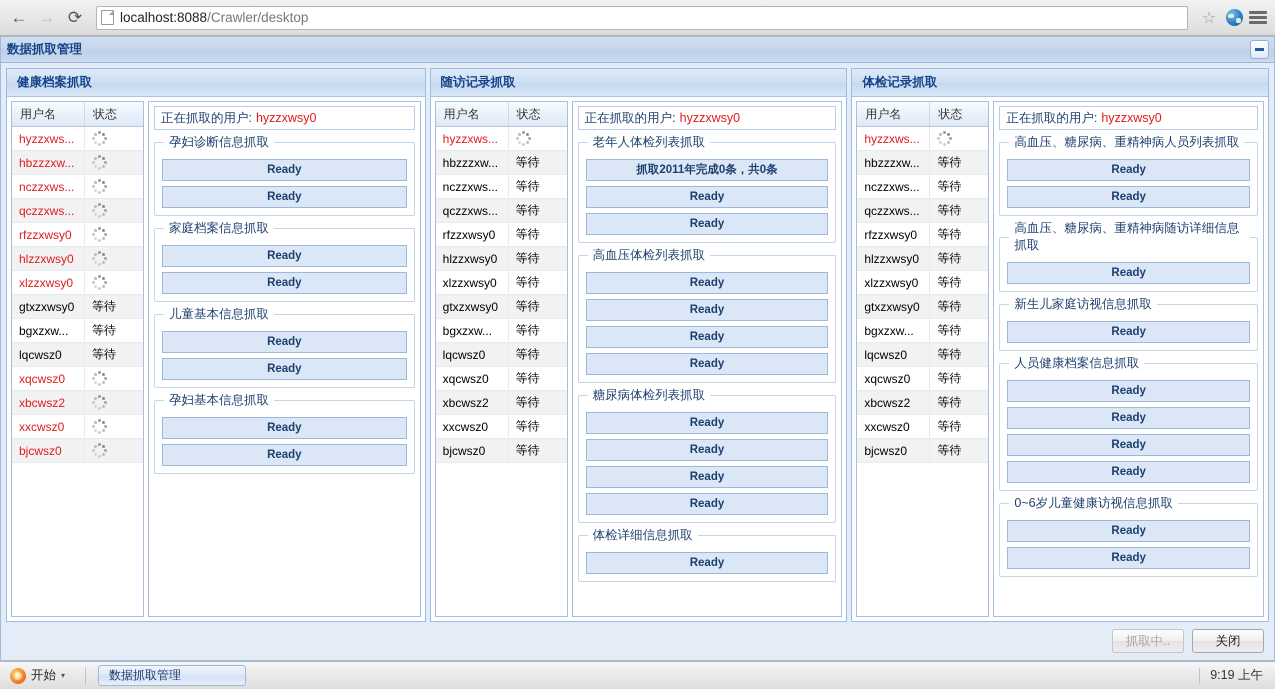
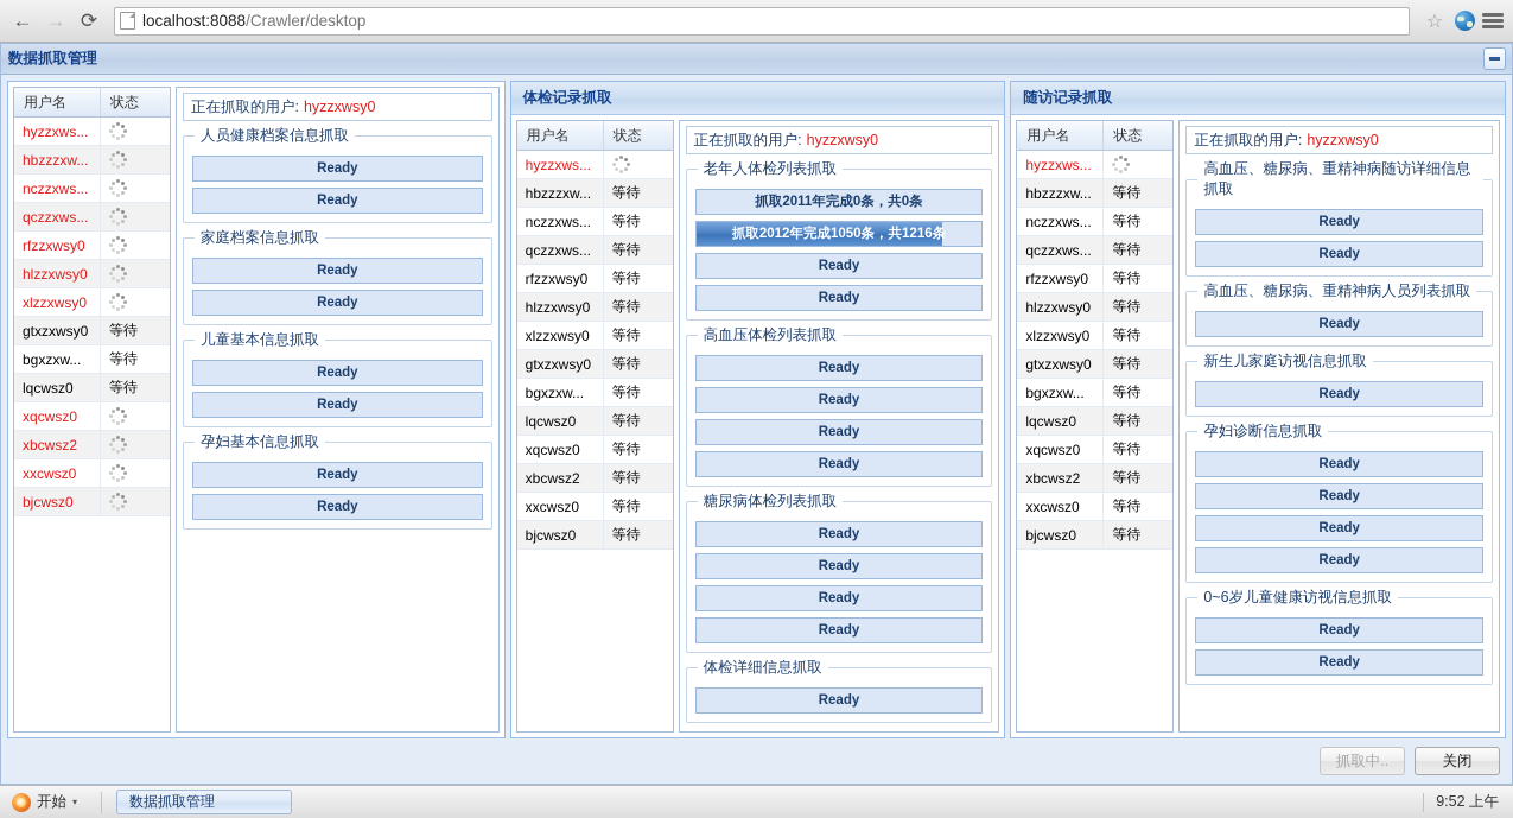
  ←
  →
  ⟳
  localhost:8088/Crawler/desktop
  ☆
  数据抓取管理
- 健康档案抓取
  用户名
  状态
  hyzzxws...
  hbzzzxw...
  nczzxws...
  qczzxws...
  rfzzxwsy0
  hlzzxwsy0
  xlzzxwsy0
  gtxzxwsy0
  等待
  bgxzxw...
  等待
  lqcwsz0
  等待
  xqcwsz0
  xbcwsz2
  xxcwsz0
  bjcwsz0
  正在抓取的用户:
  hyzzxwsy0
- 孕妇诊断信息抓取
+ 人员健康档案信息抓取
  Ready
  Ready
  家庭档案信息抓取
  Ready
  Ready
  儿童基本信息抓取
  Ready
  Ready
  孕妇基本信息抓取
  Ready
  Ready
- 随访记录抓取
+ 体检记录抓取
  用户名
  状态
  hyzzxws...
  hbzzzxw...
  等待
  nczzxws...
  等待
  qczzxws...
  等待
  rfzzxwsy0
  等待
  hlzzxwsy0
  等待
  xlzzxwsy0
  等待
  gtxzxwsy0
  等待
  bgxzxw...
  等待
  lqcwsz0
  等待
  xqcwsz0
  等待
  xbcwsz2
  等待
  xxcwsz0
  等待
  bjcwsz0
  等待
  正在抓取的用户:
  hyzzxwsy0
  老年人体检列表抓取
  抓取2011年完成0条，共0条
+ 抓取2012年完成1050条，共1216条
  Ready
  Ready
  高血压体检列表抓取
  Ready
  Ready
  Ready
  Ready
  糖尿病体检列表抓取
  Ready
  Ready
  Ready
  Ready
  体检详细信息抓取
  Ready
- 体检记录抓取
+ 随访记录抓取
  用户名
  状态
  hyzzxws...
  hbzzzxw...
  等待
  nczzxws...
  等待
  qczzxws...
  等待
  rfzzxwsy0
  等待
  hlzzxwsy0
  等待
  xlzzxwsy0
  等待
  gtxzxwsy0
  等待
  bgxzxw...
  等待
  lqcwsz0
  等待
  xqcwsz0
  等待
  xbcwsz2
  等待
  xxcwsz0
  等待
  bjcwsz0
  等待
  正在抓取的用户:
  hyzzxwsy0
- 高血压、糖尿病、重精神病人员列表抓取
+ 高血压、糖尿病、重精神病随访详细信息抓取
  Ready
  Ready
- 高血压、糖尿病、重精神病随访详细信息抓取
+ 高血压、糖尿病、重精神病人员列表抓取
  Ready
  新生儿家庭访视信息抓取
  Ready
- 人员健康档案信息抓取
+ 孕妇诊断信息抓取
  Ready
  Ready
  Ready
  Ready
  0~6岁儿童健康访视信息抓取
  Ready
  Ready
  抓取中..
  关闭
  开始
  ▾
  数据抓取管理
- 9:19 上午
+ 9:52 上午
